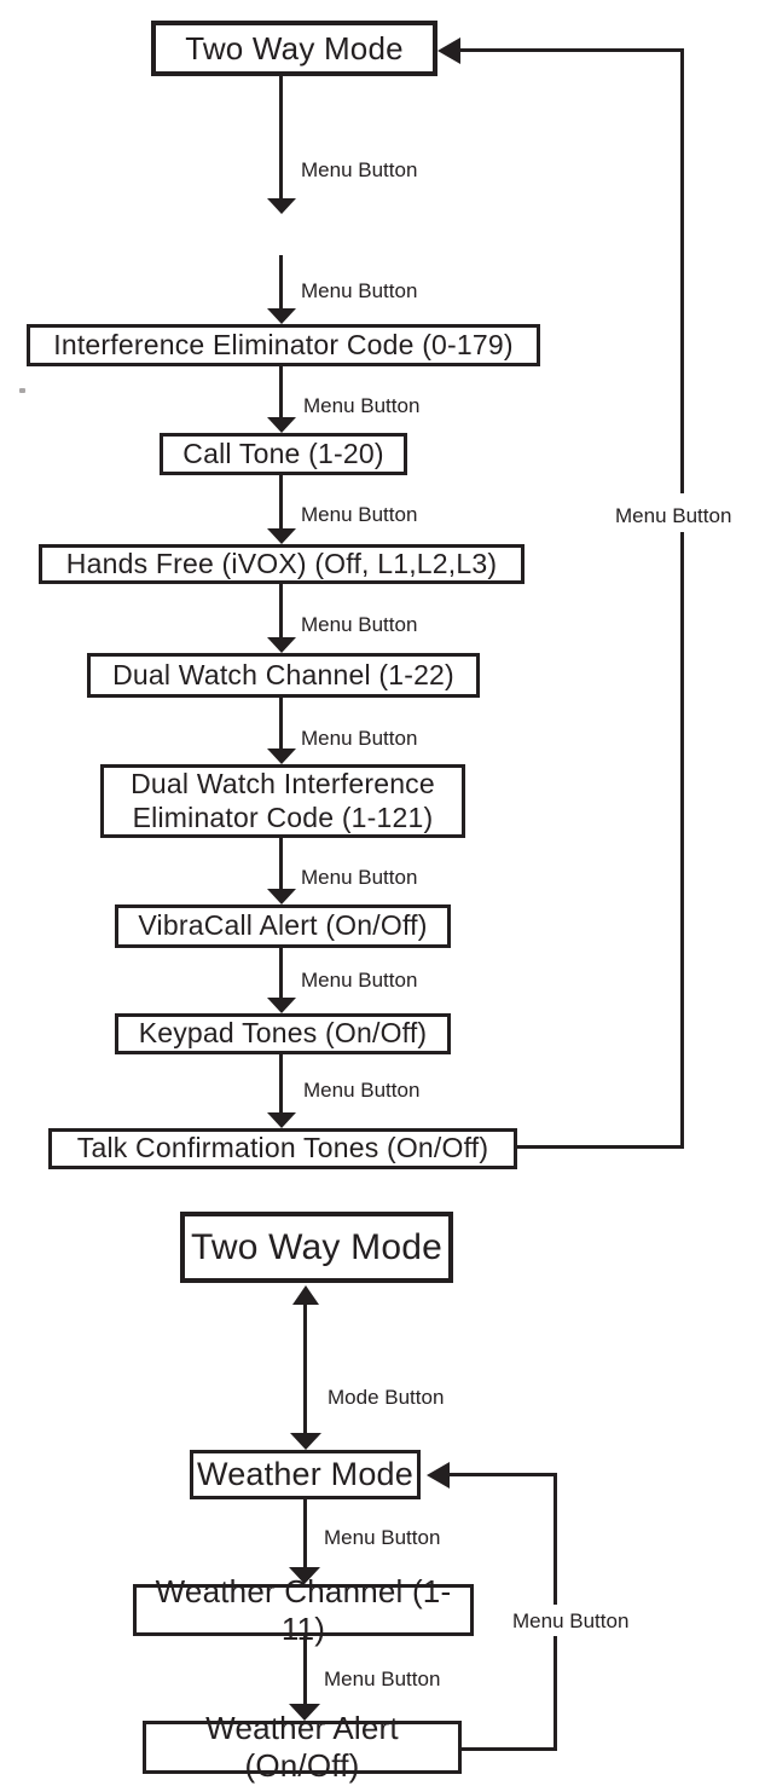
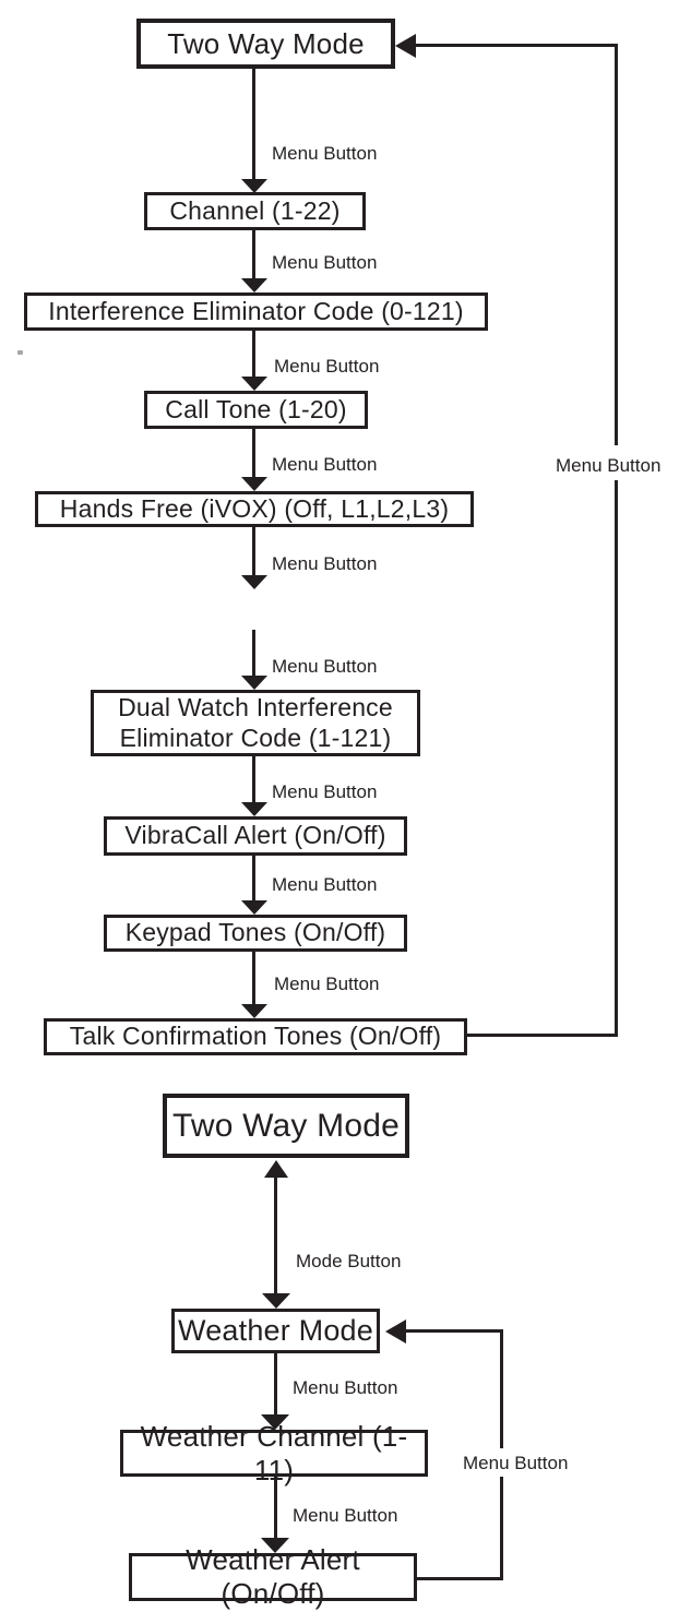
  Two Way Mode
  Menu Button
+ Channel (1-22)
  Menu Button
- Interference Eliminator Code (0-179)
+ Interference Eliminator Code (0-121)
  Menu Button
  Call Tone (1-20)
  Menu Button
  Hands Free (iVOX) (Off, L1,L2,L3)
  Menu Button
- Dual Watch Channel (1-22)
  Menu Button
  Dual Watch Interference
  Eliminator Code (1-121)
  Menu Button
  VibraCall Alert (On/Off)
  Menu Button
  Keypad Tones (On/Off)
  Menu Button
  Talk Confirmation Tones (On/Off)
  Menu Button
  Two Way Mode
  Mode Button
  Weather Mode
  Menu Button
  Weather Channel (1-11)
  Menu Button
  Weather Alert (On/Off)
  Menu Button
